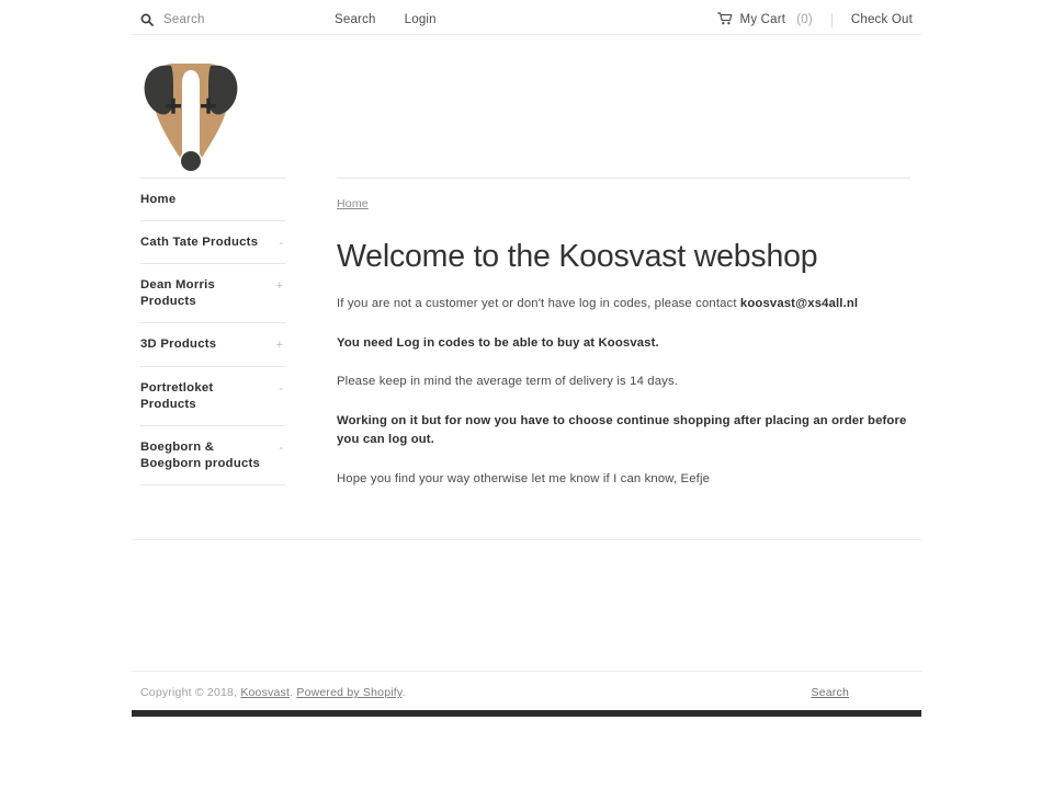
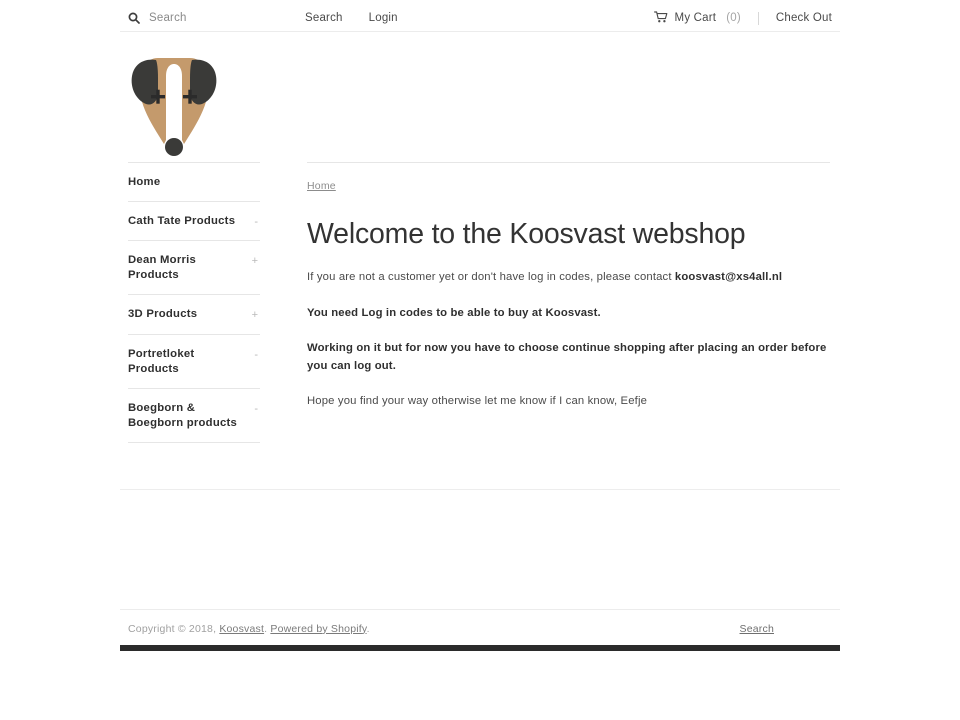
  Search
  Search
  Login
  My Cart
  (0)
  Check Out
  Home
  Cath Tate Products
  -
  Dean Morris Products
  +
  3D Products
  +
  Portretloket Products
  -
  Boegborn & Boegborn products
  -
  Home
  Welcome to the Koosvast webshop
  If you are not a customer yet or don't have log in codes, please contact koosvast@xs4all.nl
  You need Log in codes to be able to buy at Koosvast.
- Please keep in mind the average term of delivery is 14 days.
  Working on it but for now you have to choose continue shopping after placing an order before you can log out.
  Hope you find your way otherwise let me know if I can know, Eefje
  Copyright © 2018, Koosvast. Powered by Shopify.
  Search
